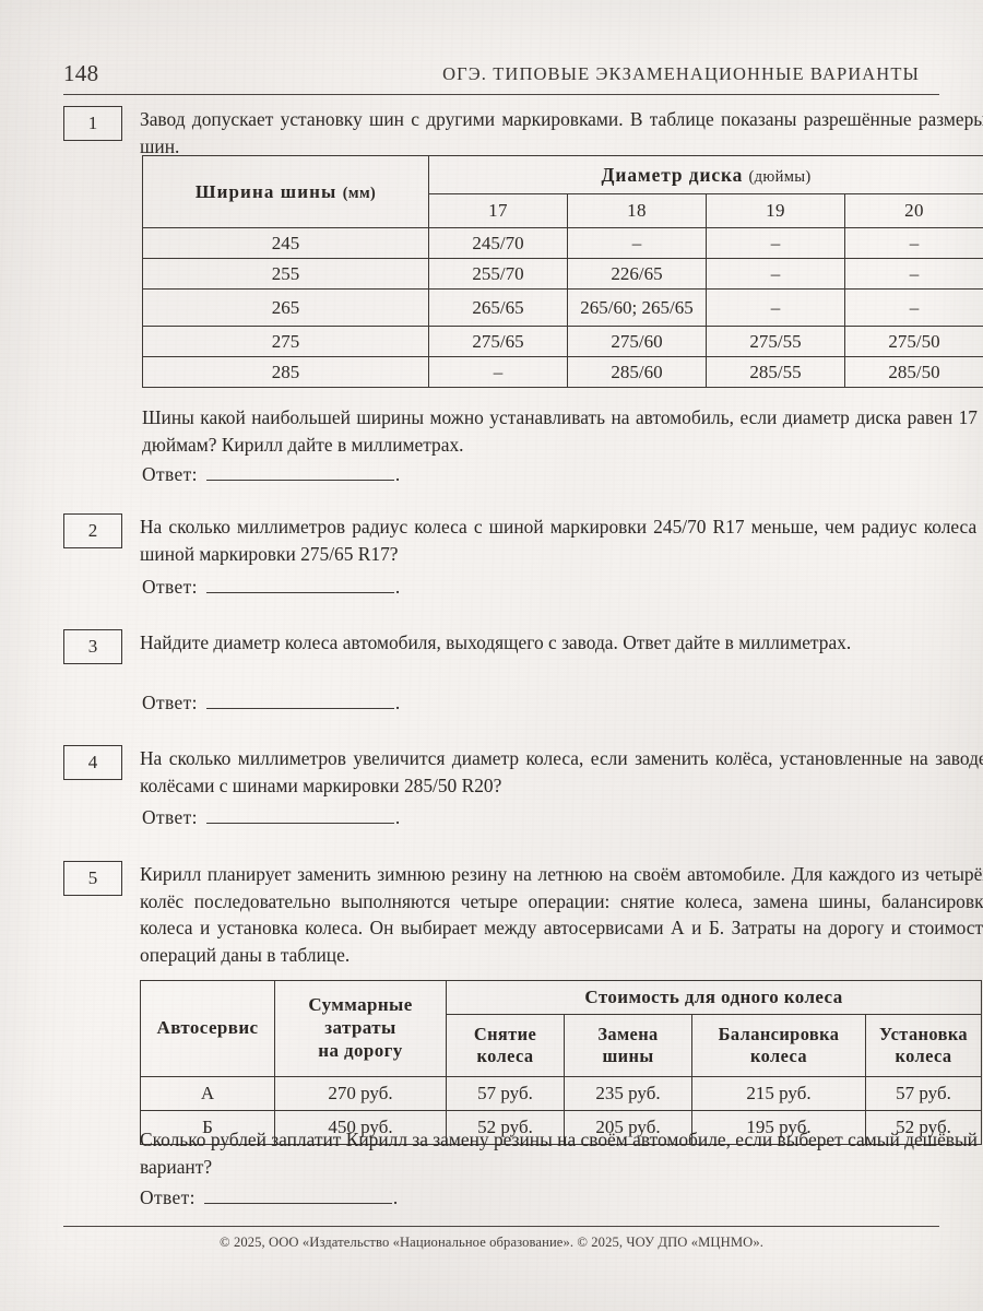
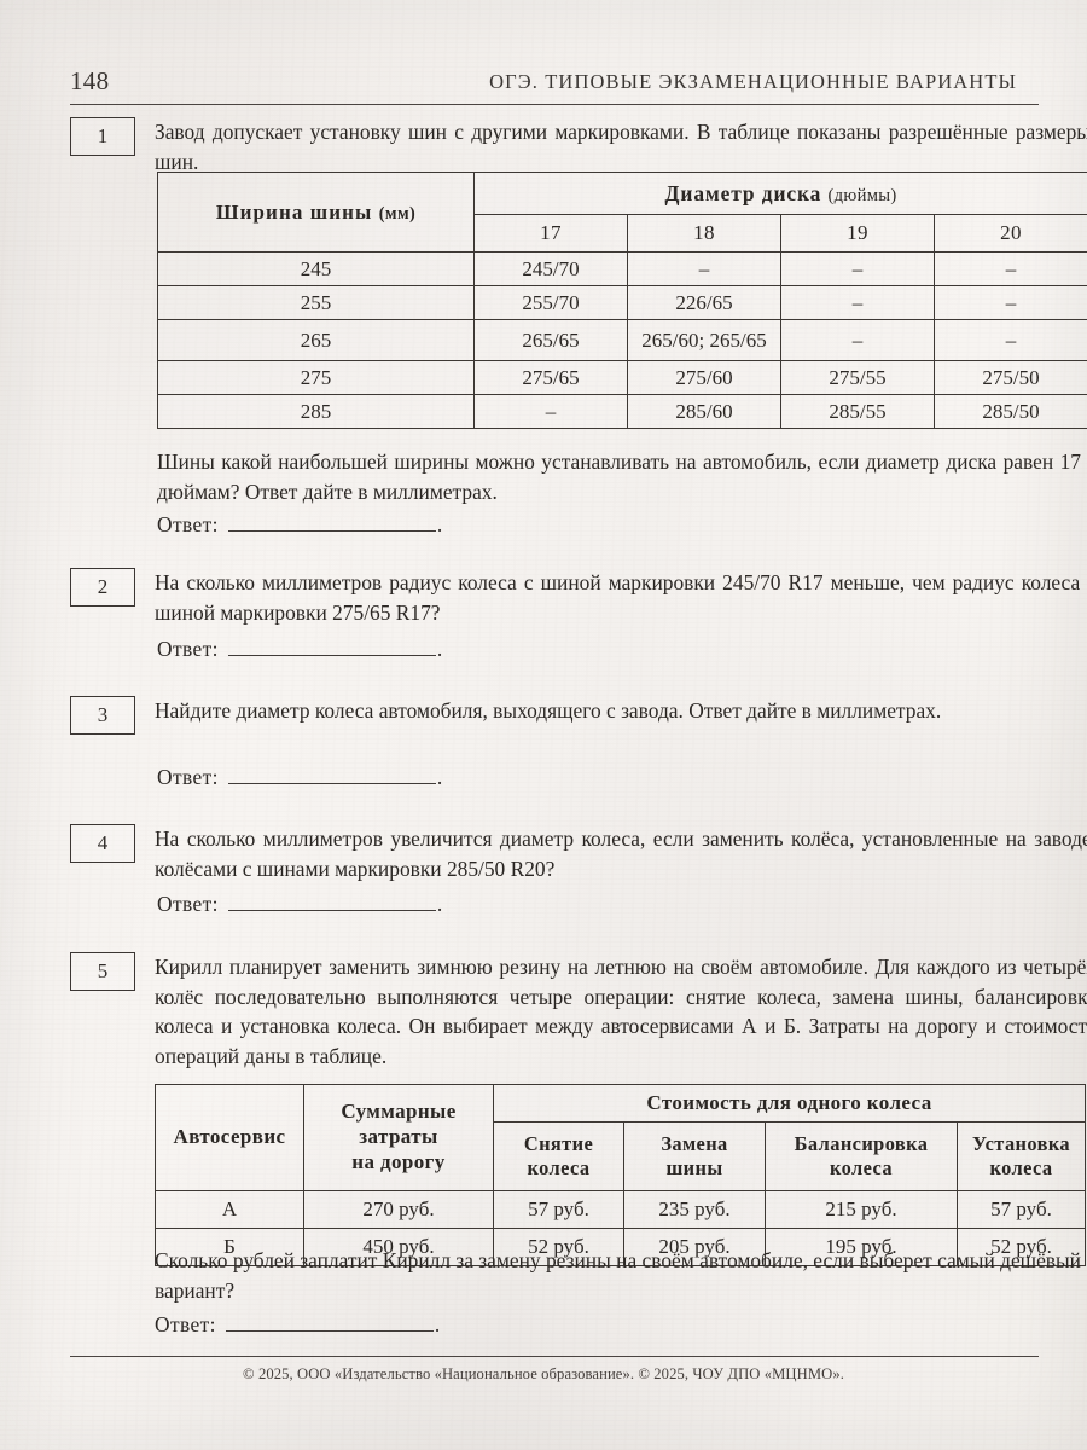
  148
  ОГЭ. ТИПОВЫЕ ЭКЗАМЕНАЦИОННЫЕ ВАРИАНТЫ
  1
  Завод допускает установку шин с другими маркировками. В таблице показаны разрешённые размеры шин.
  Ширина шины (мм)	Диаметр диска (дюймы)
  17	18	19	20
  245	245/70	–	–	–
  255	255/70	226/65	–	–
  265	265/65	265/60; 265/65	–	–
  275	275/65	275/60	275/55	275/50
  285	–	285/60	285/55	285/50
- Шины какой наибольшей ширины можно устанавливать на автомобиль, если диаметр диска равен 17 дюймам? Кирилл дайте в миллиметрах.
+ Шины какой наибольшей ширины можно устанавливать на автомобиль, если диаметр диска равен 17 дюймам? Ответ дайте в миллиметрах.
  Ответ:
  .
  2
  На сколько миллиметров радиус колеса с шиной маркировки 245/70 R17 меньше, чем радиус колеса шиной маркировки 275/65 R17?
  Ответ:
  .
  3
  Найдите диаметр колеса автомобиля, выходящего с завода. Ответ дайте в миллиметрах.
  Ответ:
  .
  4
  На сколько миллиметров увеличится диаметр колеса, если заменить колёса, установленные на завод колёсами с шинами маркировки 285/50 R20?
  Ответ:
  .
  5
  Кирилл планирует заменить зимнюю резину на летнюю на своём автомобиле. Для каждого из четырё колёс последовательно выполняются четыре операции: снятие колеса, замена шины, балансировк колеса и установка колеса. Он выбирает между автосервисами А и Б. Затраты на дорогу и стоимост операций даны в таблице.
  Автосервис	Суммарные затраты на дорогу	Стоимость для одного колеса
  Снятие колеса	Замена шины	Балансировка колеса	Установка колеса
  А	270 руб.	57 руб.	235 руб.	215 руб.	57 руб.
  Б	450 руб.	52 руб.	205 руб.	195 руб.	52 руб.
  Сколько рублей заплатит Кирилл за замену резины на своём автомобиле, если выберет самый дешёвый вариант?
  Ответ:
  .
  © 2025, ООО «Издательство «Национальное образование». © 2025, ЧОУ ДПО «МЦНМО».
